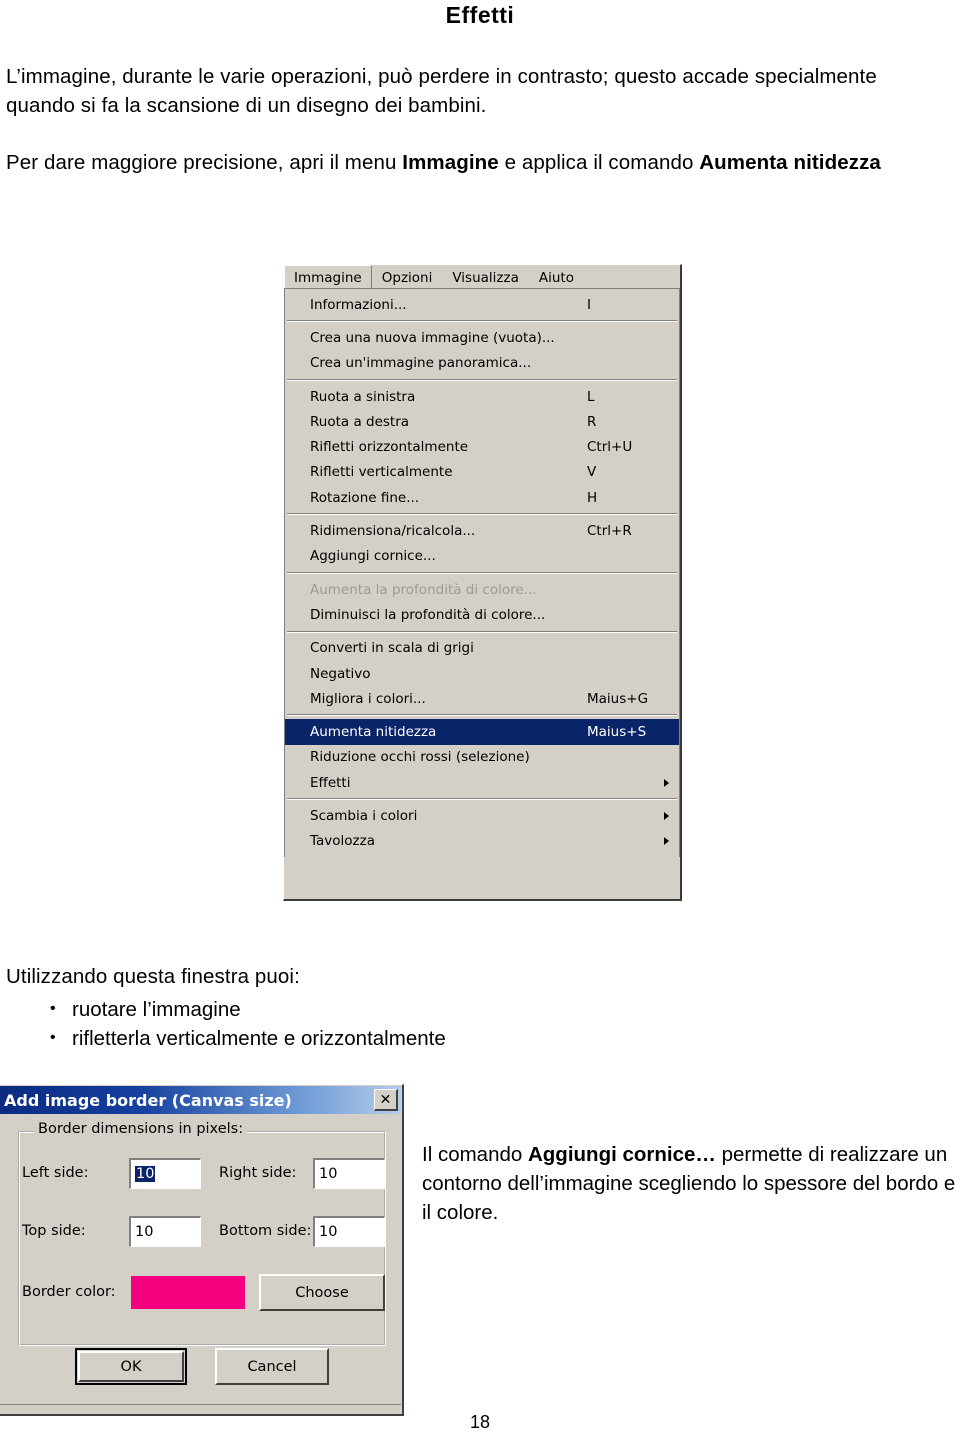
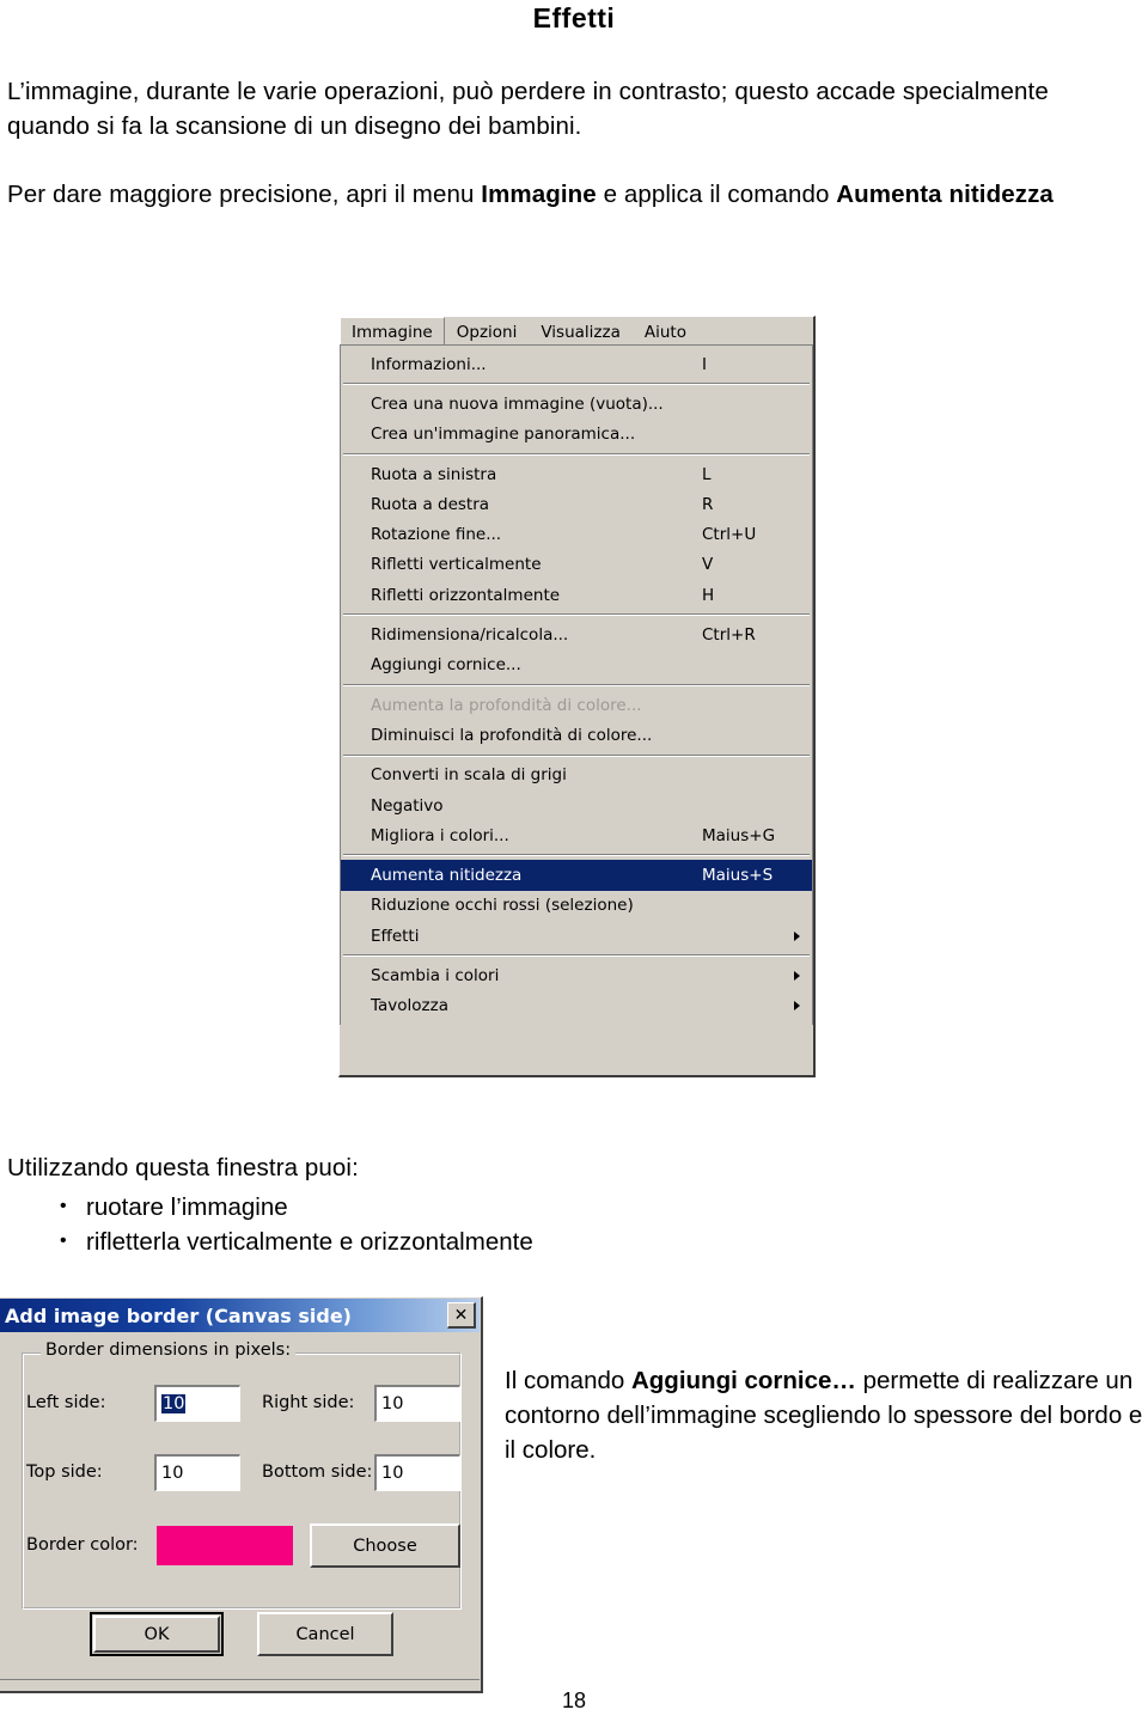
  Effetti
  L’immagine, durante le varie operazioni, può perdere in contrasto; questo accade specialmente quando si fa la scansione di un disegno dei bambini.
  Per dare maggiore precisione, apri il menu Immagine e applica il comando Aumenta nitidezza
  Immagine
  Opzioni
  Visualizza
  Aiuto
  Informazioni...
  I
  Crea una nuova immagine (vuota)...
  Crea un'immagine panoramica...
  Ruota a sinistra
  L
  Ruota a destra
  R
- Rifletti orizzontalmente
+ Rotazione fine...
  Ctrl+U
  Rifletti verticalmente
  V
- Rotazione fine...
+ Rifletti orizzontalmente
  H
  Ridimensiona/ricalcola...
  Ctrl+R
  Aggiungi cornice...
  Aumenta la profondità di colore...
  Diminuisci la profondità di colore...
  Converti in scala di grigi
  Negativo
  Migliora i colori...
  Maius+G
  Aumenta nitidezza
  Maius+S
  Riduzione occhi rossi (selezione)
  Effetti
  Scambia i colori
  Tavolozza
  Utilizzando questa finestra puoi:
  ruotare l’immagine
  rifletterla verticalmente e orizzontalmente
- Add image border (Canvas size)
+ Add image border (Canvas side)
  ✕
  Border dimensions in pixels:
  Left side:
  10
  Right side:
  10
  Top side:
  10
  Bottom side:
  10
  Border color:
  Choose
  OK
  Cancel
  Il comando Aggiungi cornice… permette di realizzare un contorno dell’immagine scegliendo lo spessore del bordo e il colore.
  18
